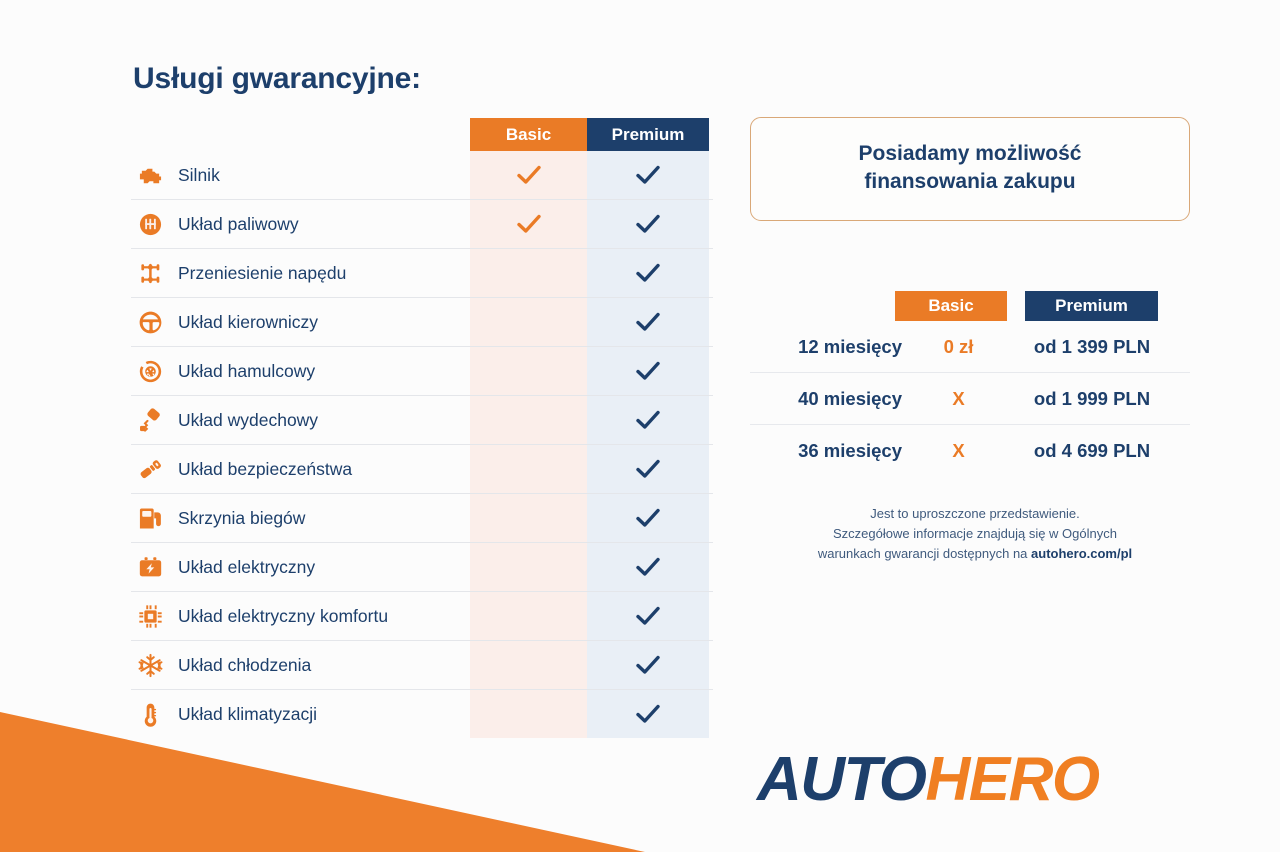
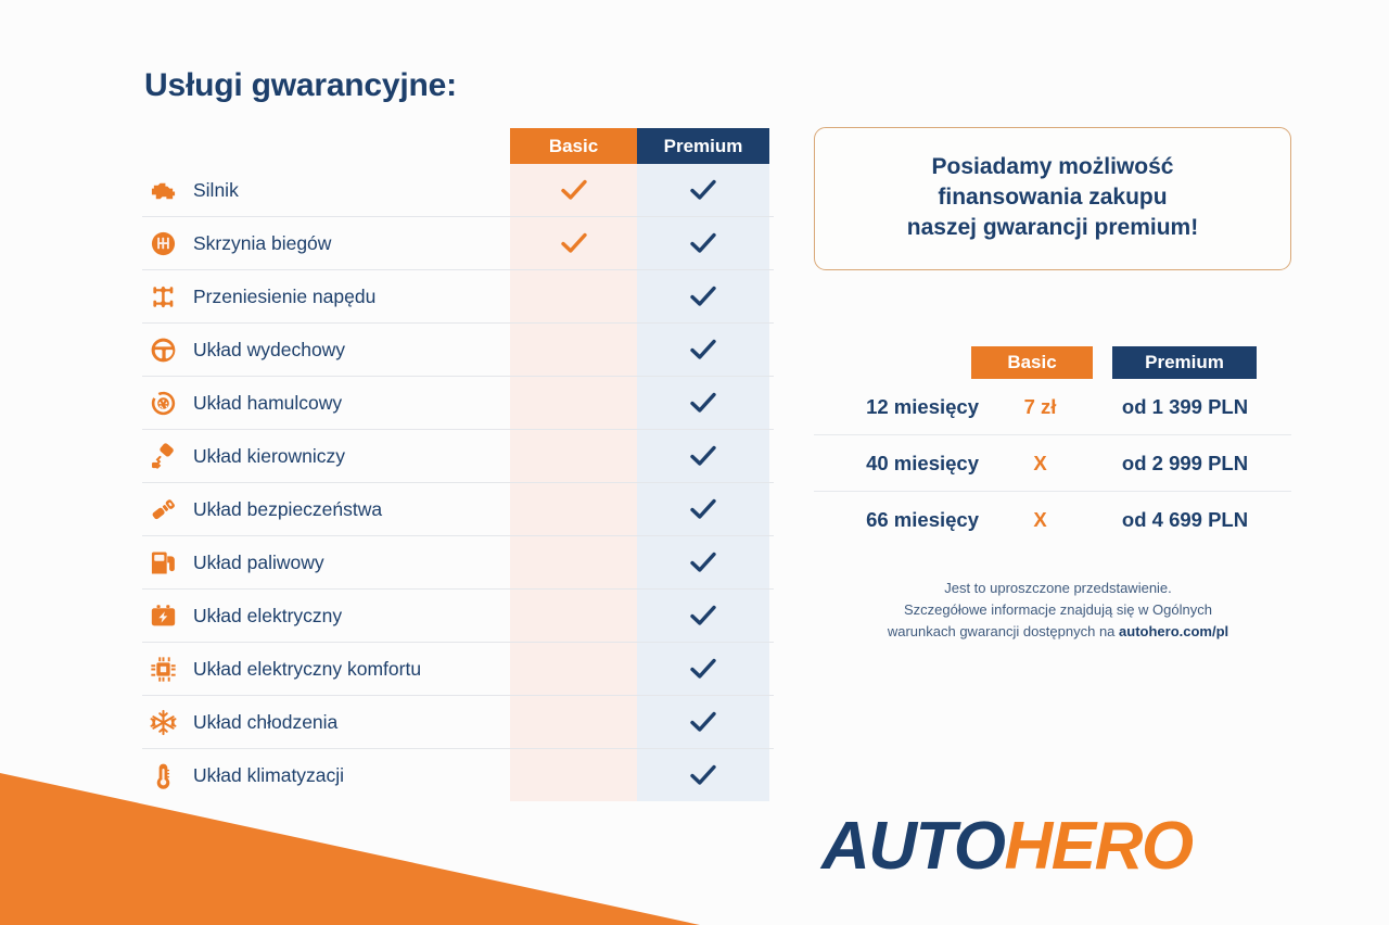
  Usługi gwarancyjne:
  Basic
  Premium
  Silnik
- Układ paliwowy
+ Skrzynia biegów
  Przeniesienie napędu
- Układ kierowniczy
+ Układ wydechowy
  Układ hamulcowy
- Układ wydechowy
+ Układ kierowniczy
  Układ bezpieczeństwa
- Skrzynia biegów
+ Układ paliwowy
  Układ elektryczny
  Układ elektryczny komfortu
  Układ chłodzenia
  Układ klimatyzacji
  Posiadamy możliwość
  finansowania zakupu
+ naszej gwarancji premium!
  Basic
  Premium
  12 miesięcy
- 0 zł
+ 7 zł
  od 1 399 PLN
  40 miesięcy
  X
- od 1 999 PLN
+ od 2 999 PLN
- 36 miesięcy
+ 66 miesięcy
  X
  od 4 699 PLN
  Jest to uproszczone przedstawienie.
  Szczegółowe informacje znajdują się w Ogólnych
  warunkach gwarancji dostępnych na autohero.com/pl
  AUTOHERO
